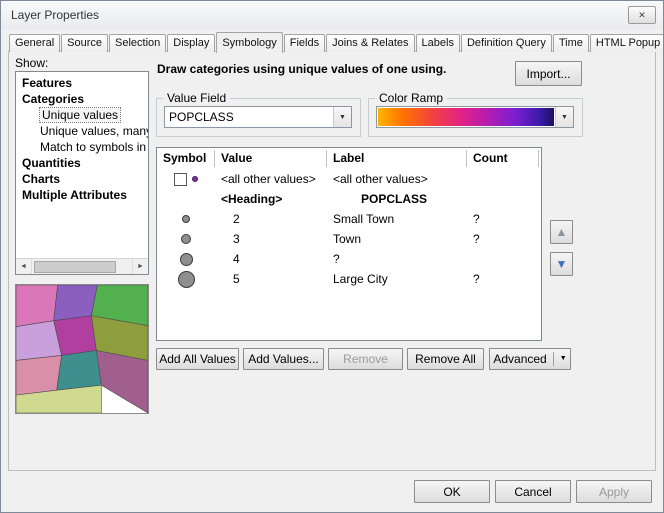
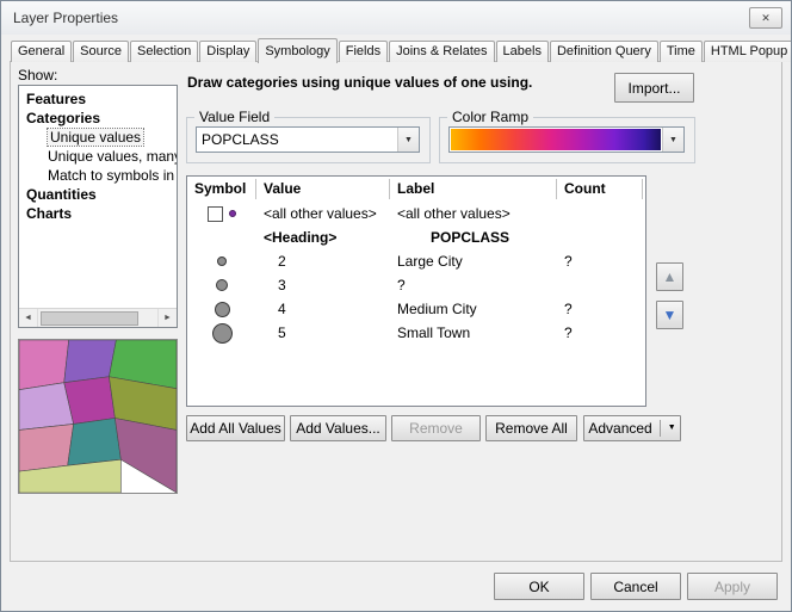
  Layer Properties
  ✕
  General
  Source
  Selection
  Display
  Symbology
  Fields
  Joins & Relates
  Labels
  Definition Query
  Time
  HTML Popup
  Show:
  Features
  Categories
  Unique values
  Unique values, man
  Match to symbols in
  Quantities
  Charts
- Multiple Attributes
  Draw categories using unique values of one using.
  Import...
  Value Field
  POPCLASS
  Color Ramp
  Symbol
  Value
  Label
  Count
  <all other values>
  <all other values>
  <Heading>
  POPCLASS
  2
- Small Town
+ Large City
  ?
  3
- Town
  ?
  4
+ Medium City
  ?
  5
- Large City
+ Small Town
  ?
  ▲
  ▼
  Add All Values
  Add Values...
  Remove
  Remove All
  Advanced
  OK
  Cancel
  Apply
